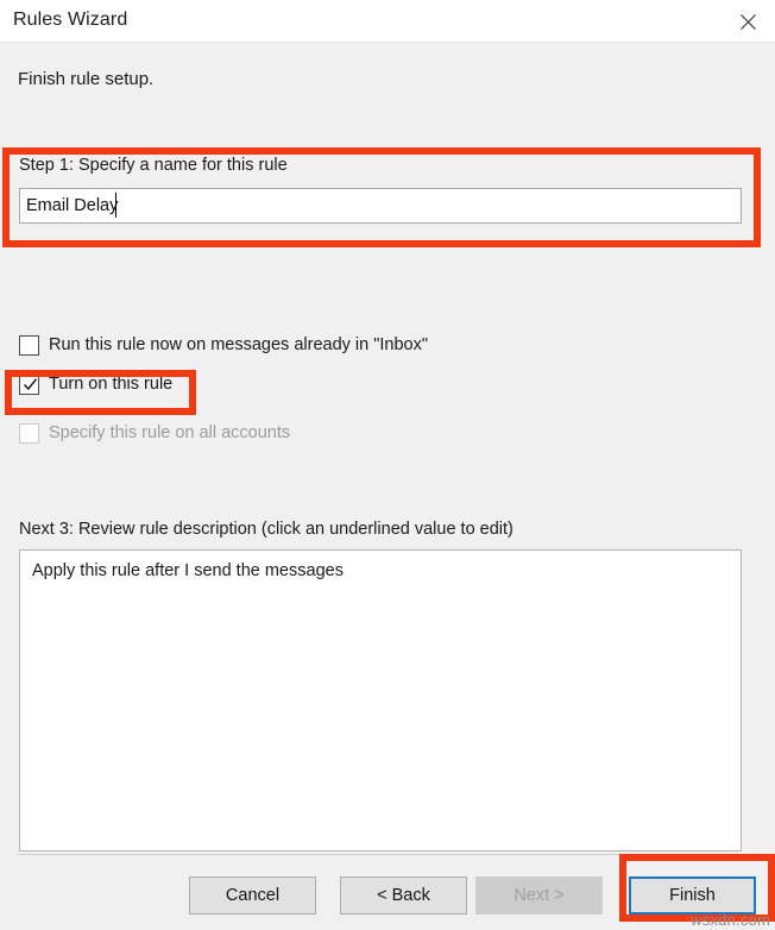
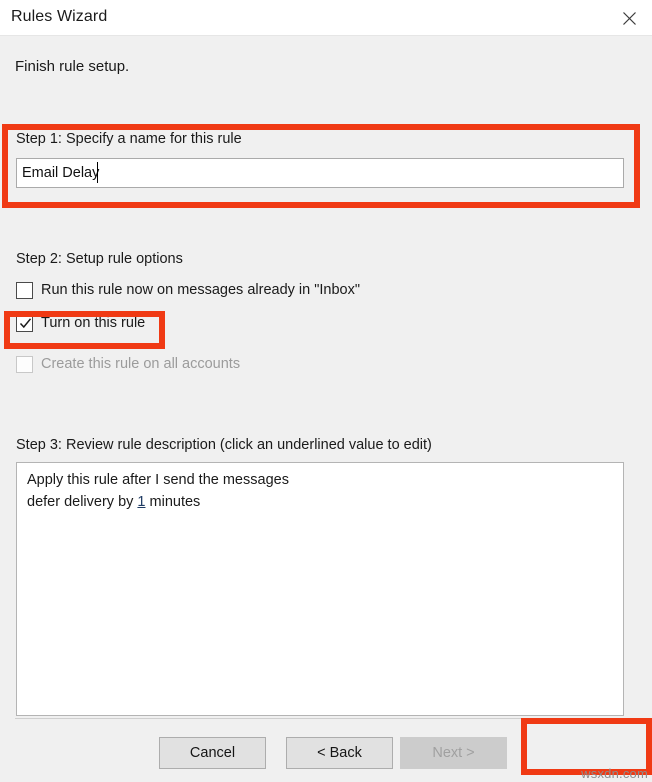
  Rules Wizard
  Finish rule setup.
  Step 1: Specify a name for this rule
  Email Delay
+ Step 2: Setup rule options
  Run this rule now on messages already in "Inbox"
  Turn on this rule
- Specify this rule on all accounts
+ Create this rule on all accounts
- Next 3: Review rule description (click an underlined value to edit)
+ Step 3: Review rule description (click an underlined value to edit)
  Apply this rule after I send the messages
+ defer delivery by 1 minutes
  Cancel
  < Back
  Next >
- Finish
  wsxdn.com
